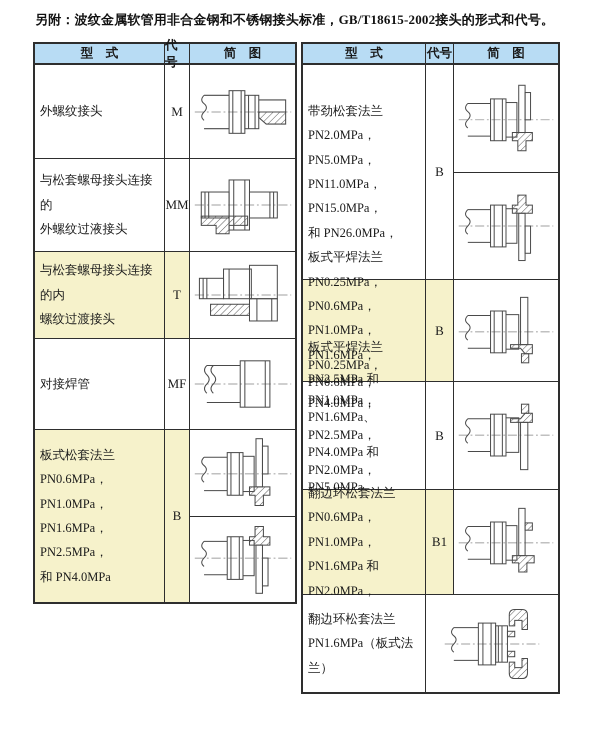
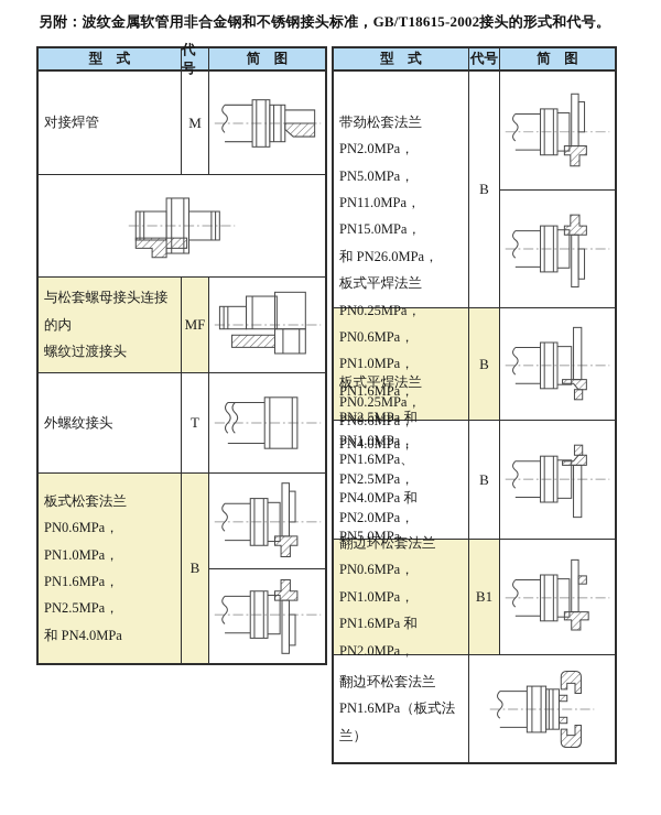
  另附：波纹金属软管用非合金钢和不锈钢接头标准，GB/T18615-2002接头的形式和代号。
  型 式
  代号
  简 图
- 外螺纹接头
+ 对接焊管
  M
- 与松套螺母接头连接的
- 外螺纹过液接头
- MM
  与松套螺母接头连接的内
  螺纹过渡接头
- T
+ MF
- 对接焊管
+ 外螺纹接头
- MF
+ T
  板式松套法兰
  PN0.6MPa，PN1.0MPa，
  PN1.6MPa，PN2.5MPa，
  和 PN4.0MPa
  B
  型 式
  代号
  简 图
  带劲松套法兰
  PN2.0MPa，PN5.0MPa，
  PN11.0MPa，PN15.0MPa，
  和 PN26.0MPa，
  B
  板式平焊法兰
  PN0.25MPa，PN0.6MPa，
  PN1.0MPa，PN1.6MPa，
  B
  板式平焊法兰
  PN0.25MPa，PN0.6MPa，
  PN1.0MPa，PN1.6MPa、
  PN2.5MPa，PN4.0MPa 和
  PN2.0MPa，PN5.0MPa，
  B
  翻边环松套法兰
  PN0.6MPa，PN1.0MPa，
  PN1.6MPa 和 PN2.0MPa，
  B1
  翻边环松套法兰
  PN1.6MPa（板式法兰）
